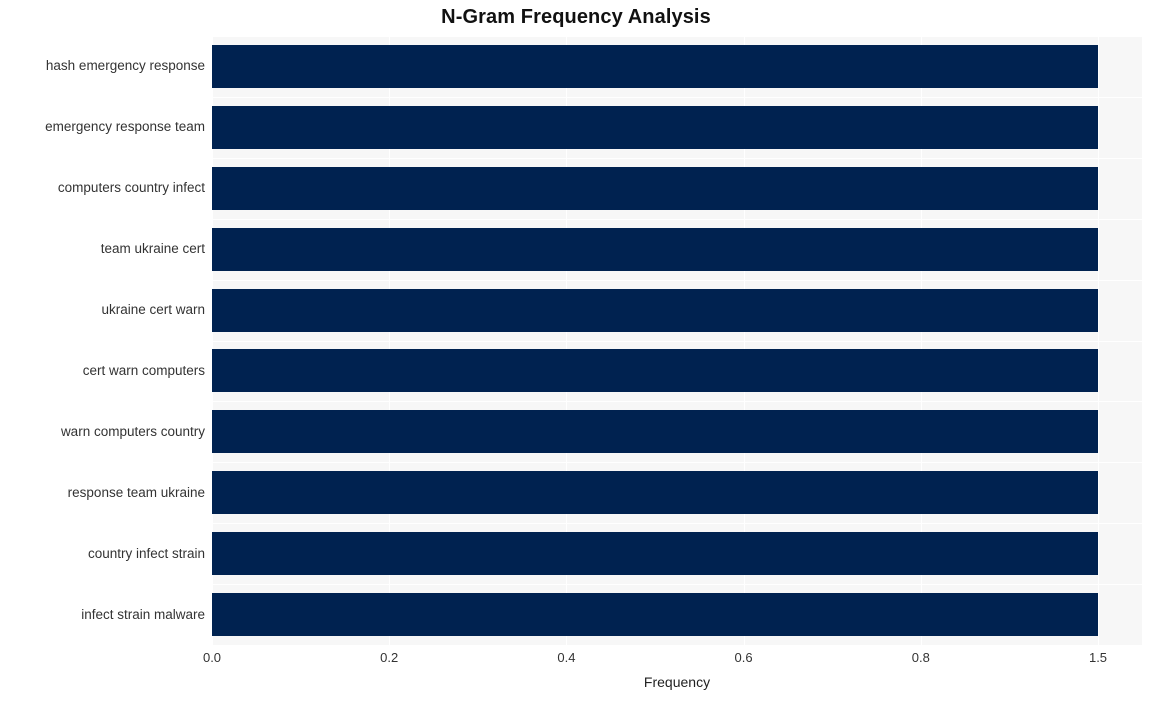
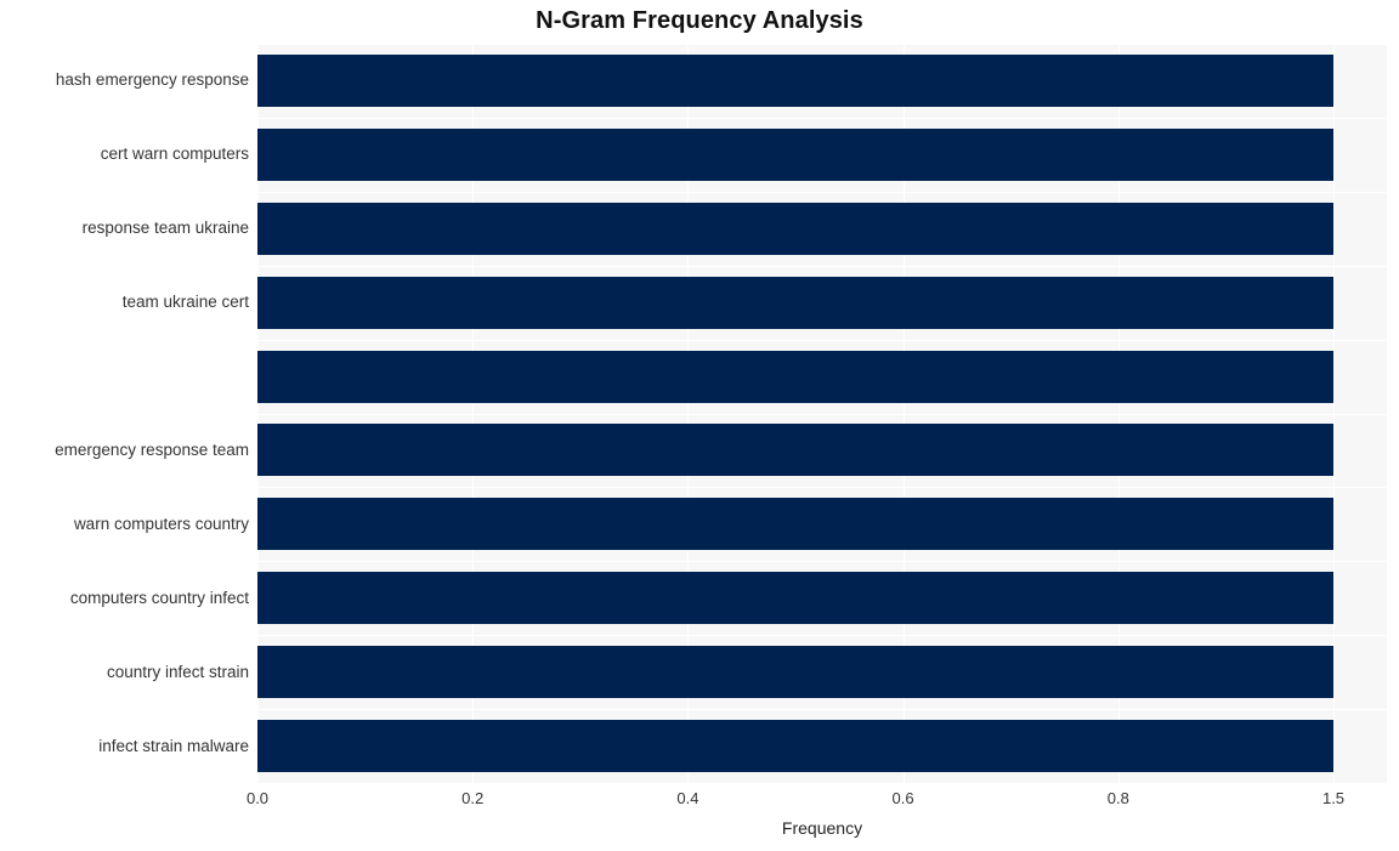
  N-Gram Frequency Analysis
  hash emergency response
- emergency response team
+ cert warn computers
- computers country infect
+ response team ukraine
  team ukraine cert
- ukraine cert warn
- cert warn computers
+ emergency response team
  warn computers country
- response team ukraine
+ computers country infect
  country infect strain
  infect strain malware
  0.0
  0.2
  0.4
  0.6
  0.8
  1.5
  Frequency
